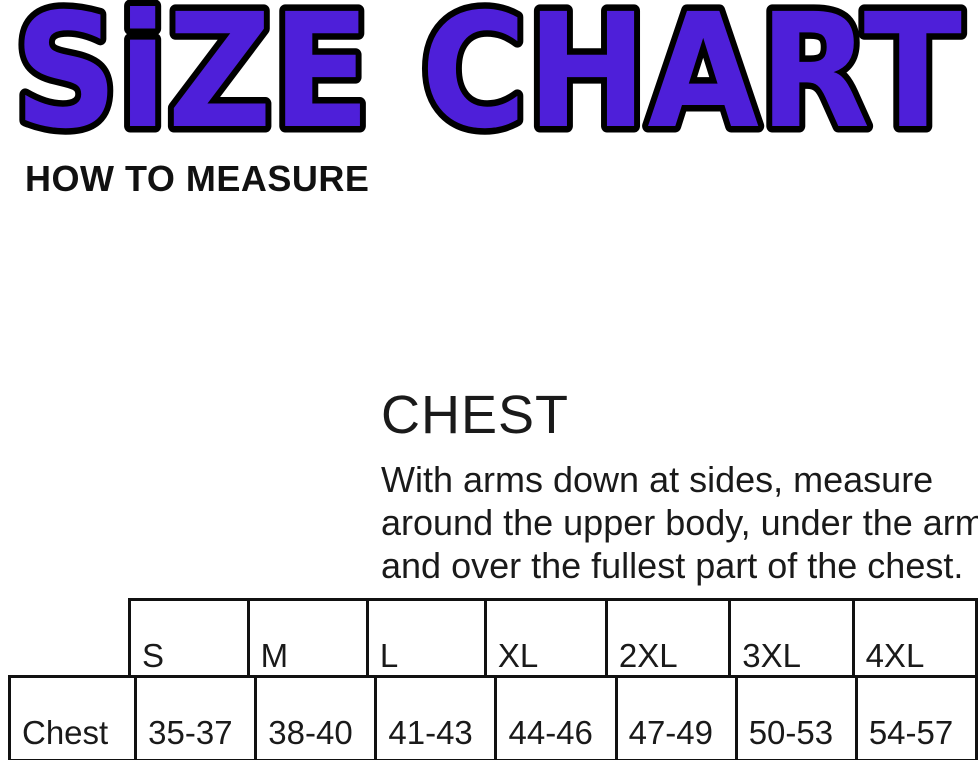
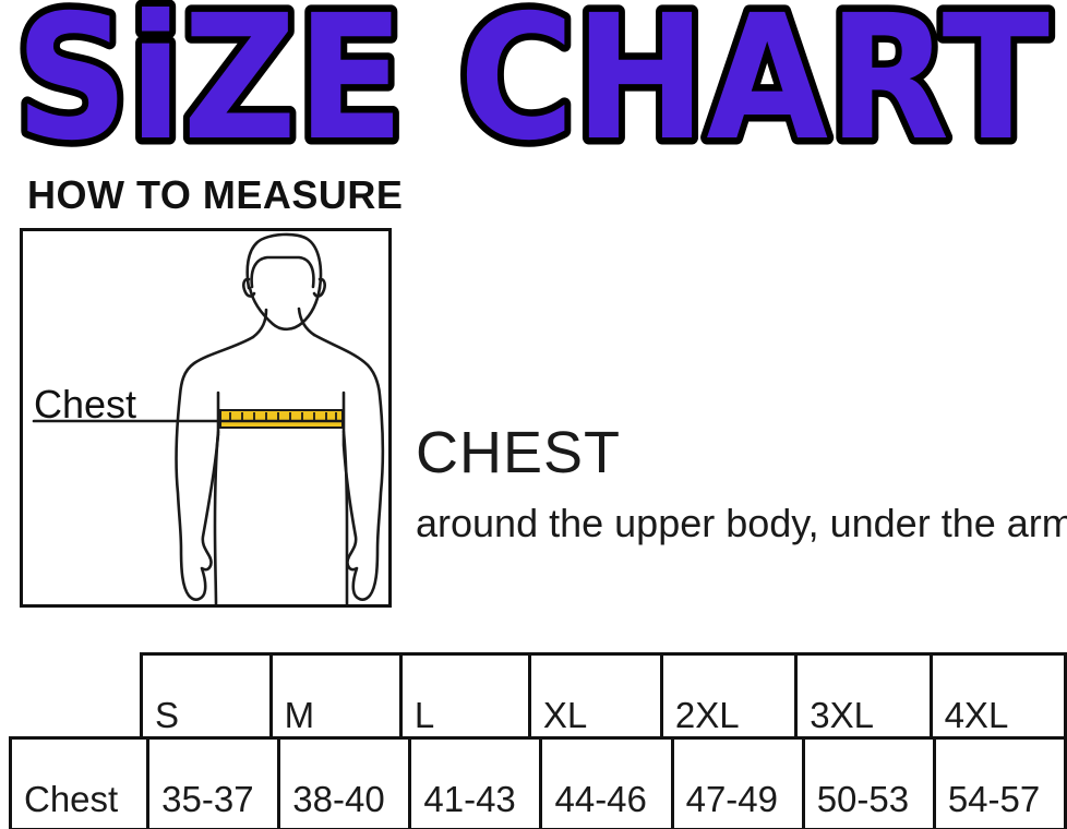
  SiZE CHART
  HOW TO MEASURE
+ Chest
  CHEST
- With arms down at sides, measure
  around the upper body, under the arm
- and over the fullest part of the chest.
  S	M	L	XL	2XL	3XL	4XL
  Chest	35-37	38-40	41-43	44-46	47-49	50-53	54-57
